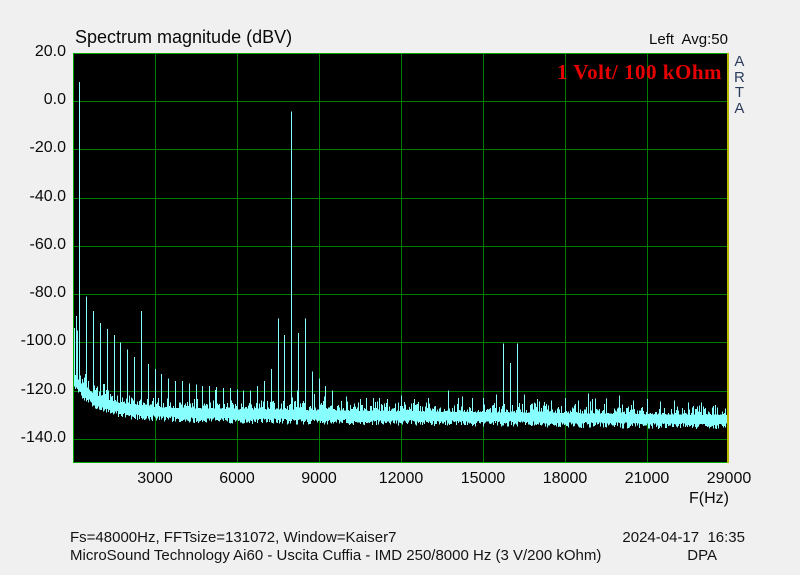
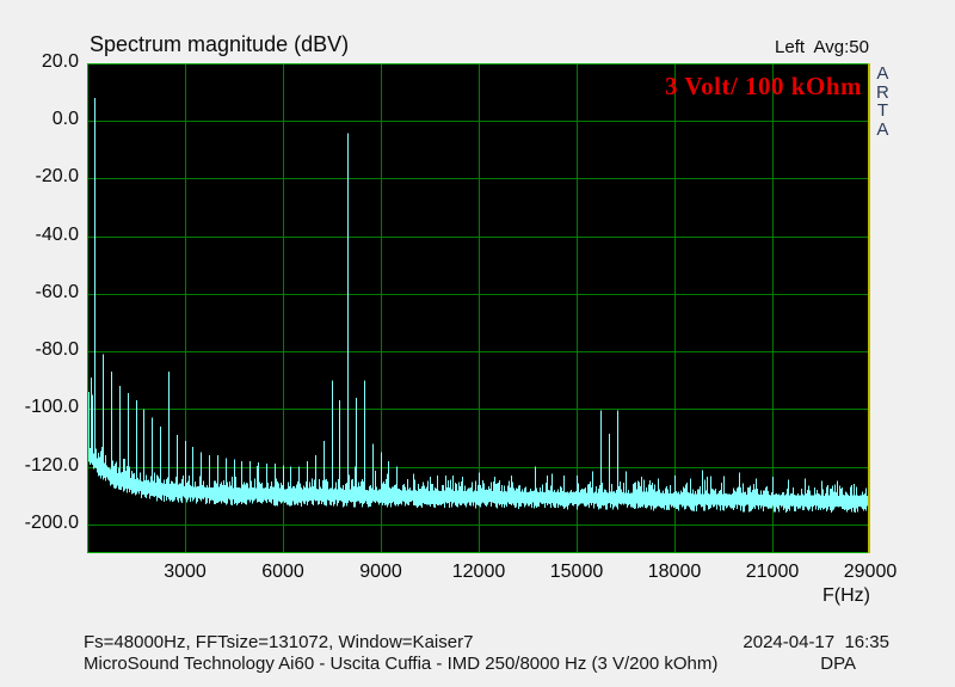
  Spectrum magnitude (dBV)
  Left Avg:50
- 1 Volt/ 100 kOhm
+ 3 Volt/ 100 kOhm
  A
  R
  T
  A
  F(Hz)
  Fs=48000Hz, FFTsize=131072, Window=Kaiser7
  2024-04-17 16:35
  MicroSound Technology Ai60 - Uscita Cuffia - IMD 250/8000 Hz (3 V/200 kOhm)
  DPA
  20.0
  0.0
  -20.0
  -40.0
  -60.0
  -80.0
  -100.0
  -120.0
- -140.0
+ -200.0
  3000
  6000
  9000
  12000
  15000
  18000
  21000
  29000
